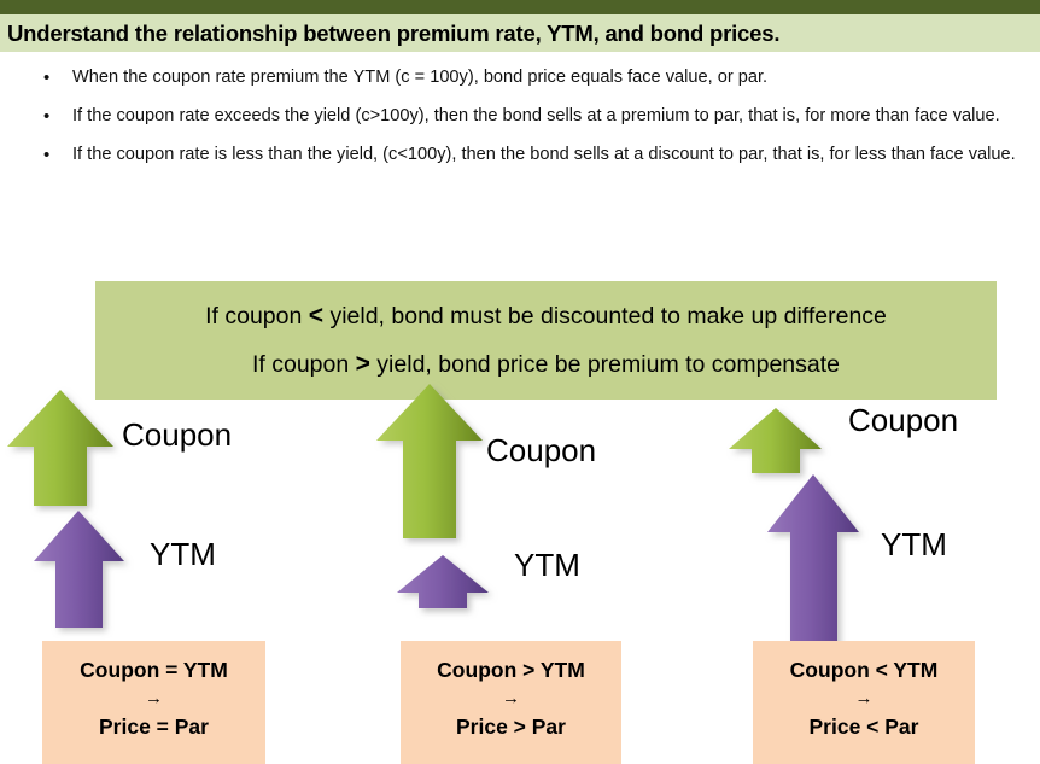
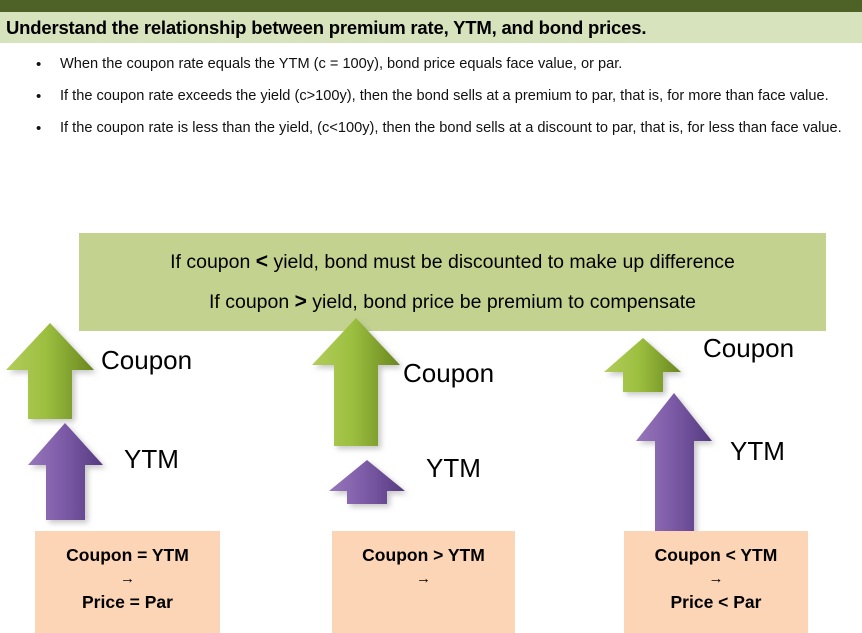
  Understand the relationship between premium rate, YTM, and bond prices.
  •
- When the coupon rate premium the YTM (c = 100y), bond price equals face value, or par.
+ When the coupon rate equals the YTM (c = 100y), bond price equals face value, or par.
  •
  If the coupon rate exceeds the yield (c>100y), then the bond sells at a premium to par, that is, for more than face value.
  •
  If the coupon rate is less than the yield, (c<100y), then the bond sells at a discount to par, that is, for less than face value.
  If coupon < yield, bond must be discounted to make up difference
  If coupon > yield, bond price be premium to compensate
  Coupon
  YTM
  Coupon = YTM
  →
  Price = Par
  Coupon
  YTM
  Coupon > YTM
  →
- Price > Par
  Coupon
  YTM
  Coupon < YTM
  →
  Price < Par
